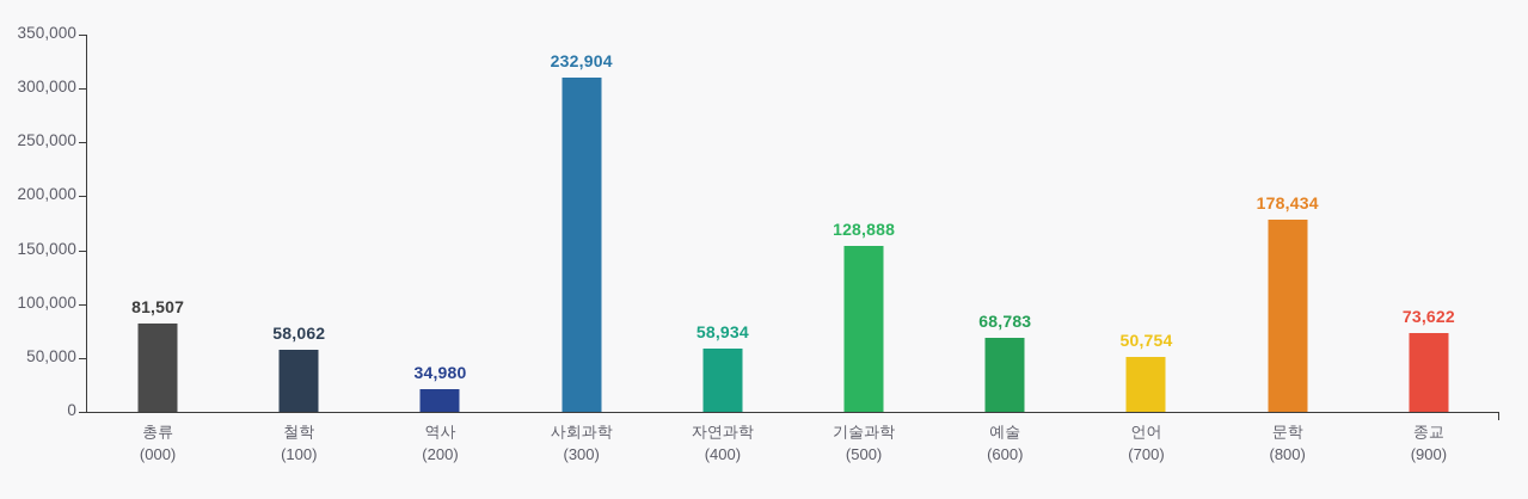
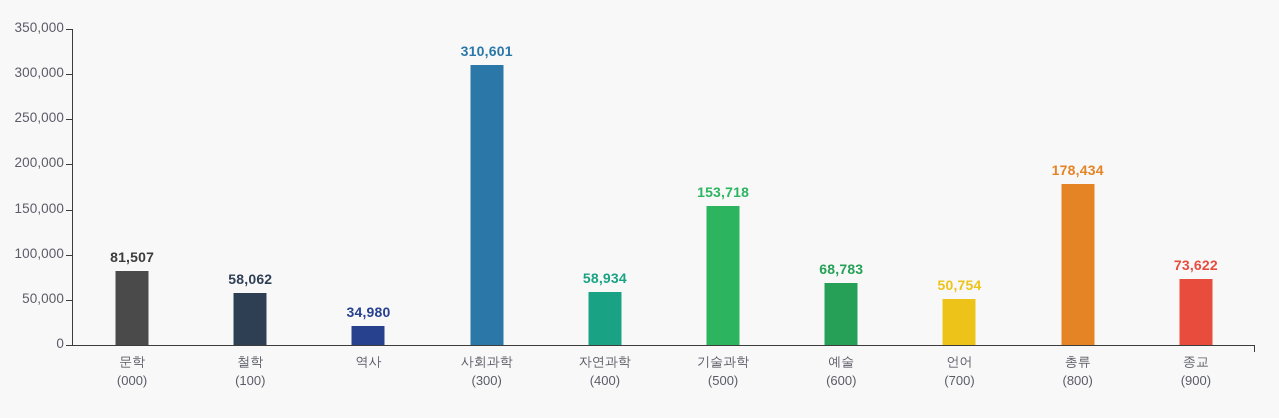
  0
  50,000
  100,000
  150,000
  200,000
  250,000
  300,000
  350,000
  81,507
  58,062
  34,980
- 232,904
+ 310,601
  58,934
- 128,888
+ 153,718
  68,783
  50,754
  178,434
  73,622
- 총류
+ 문학
  (000)
  철학
  (100)
  역사
- (200)
  사회과학
  (300)
  자연과학
  (400)
  기술과학
  (500)
  예술
  (600)
  언어
  (700)
- 문학
+ 총류
  (800)
  종교
  (900)
